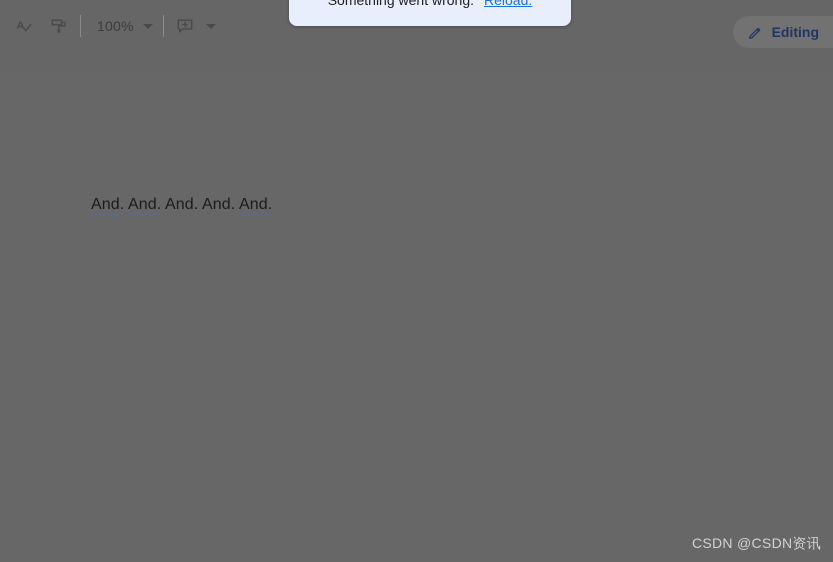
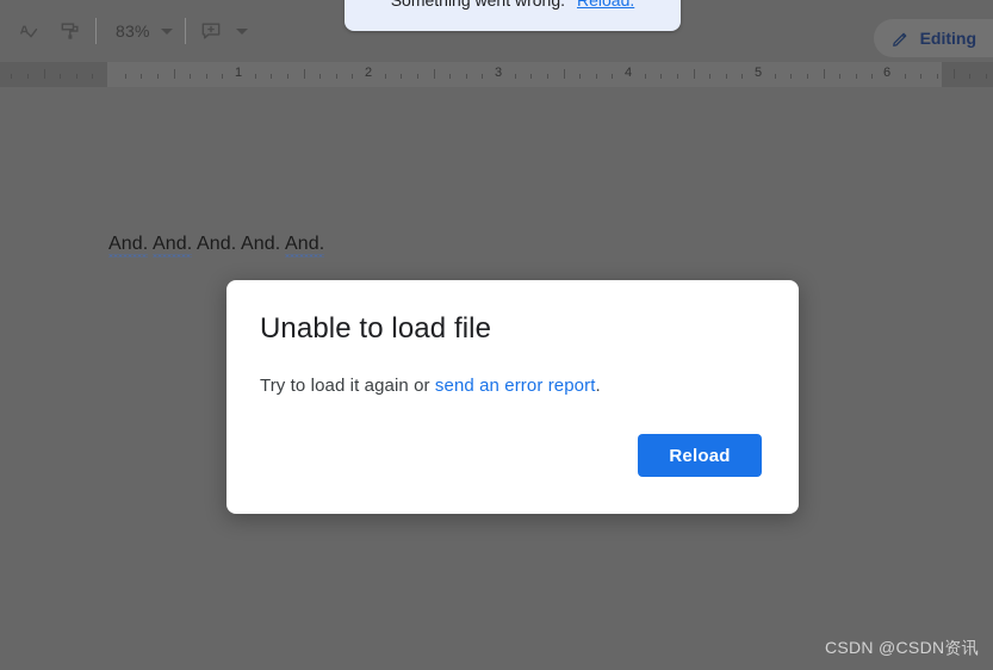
- 100%
+ 83%
  Editing
+ 1
+ 2
+ 3
+ 4
+ 5
+ 6
  And. And. And. And. And.
  CSDN @CSDN资讯
  Something went wrong.
  Reload.
+ Unable to load file
+ Try to load it again or send an error report.
+ Reload
